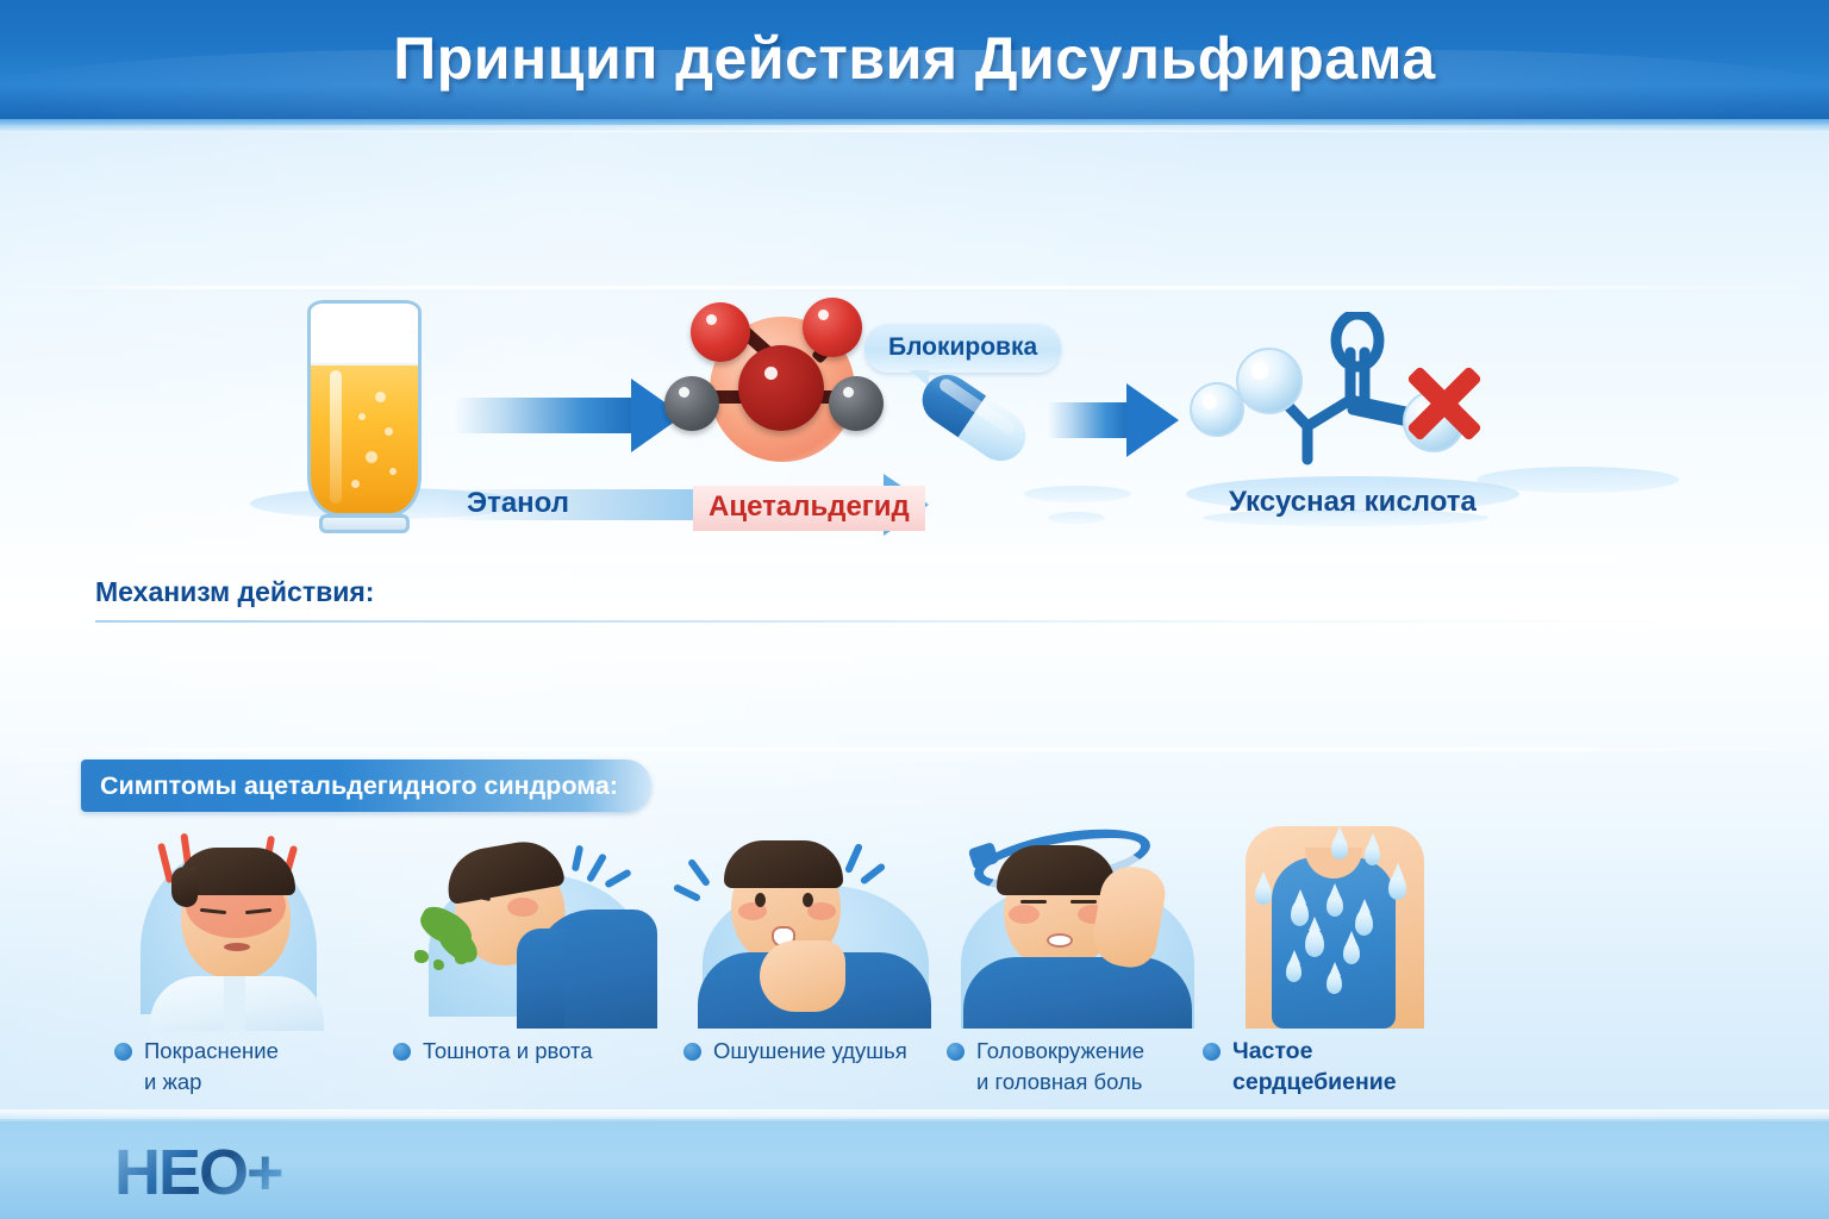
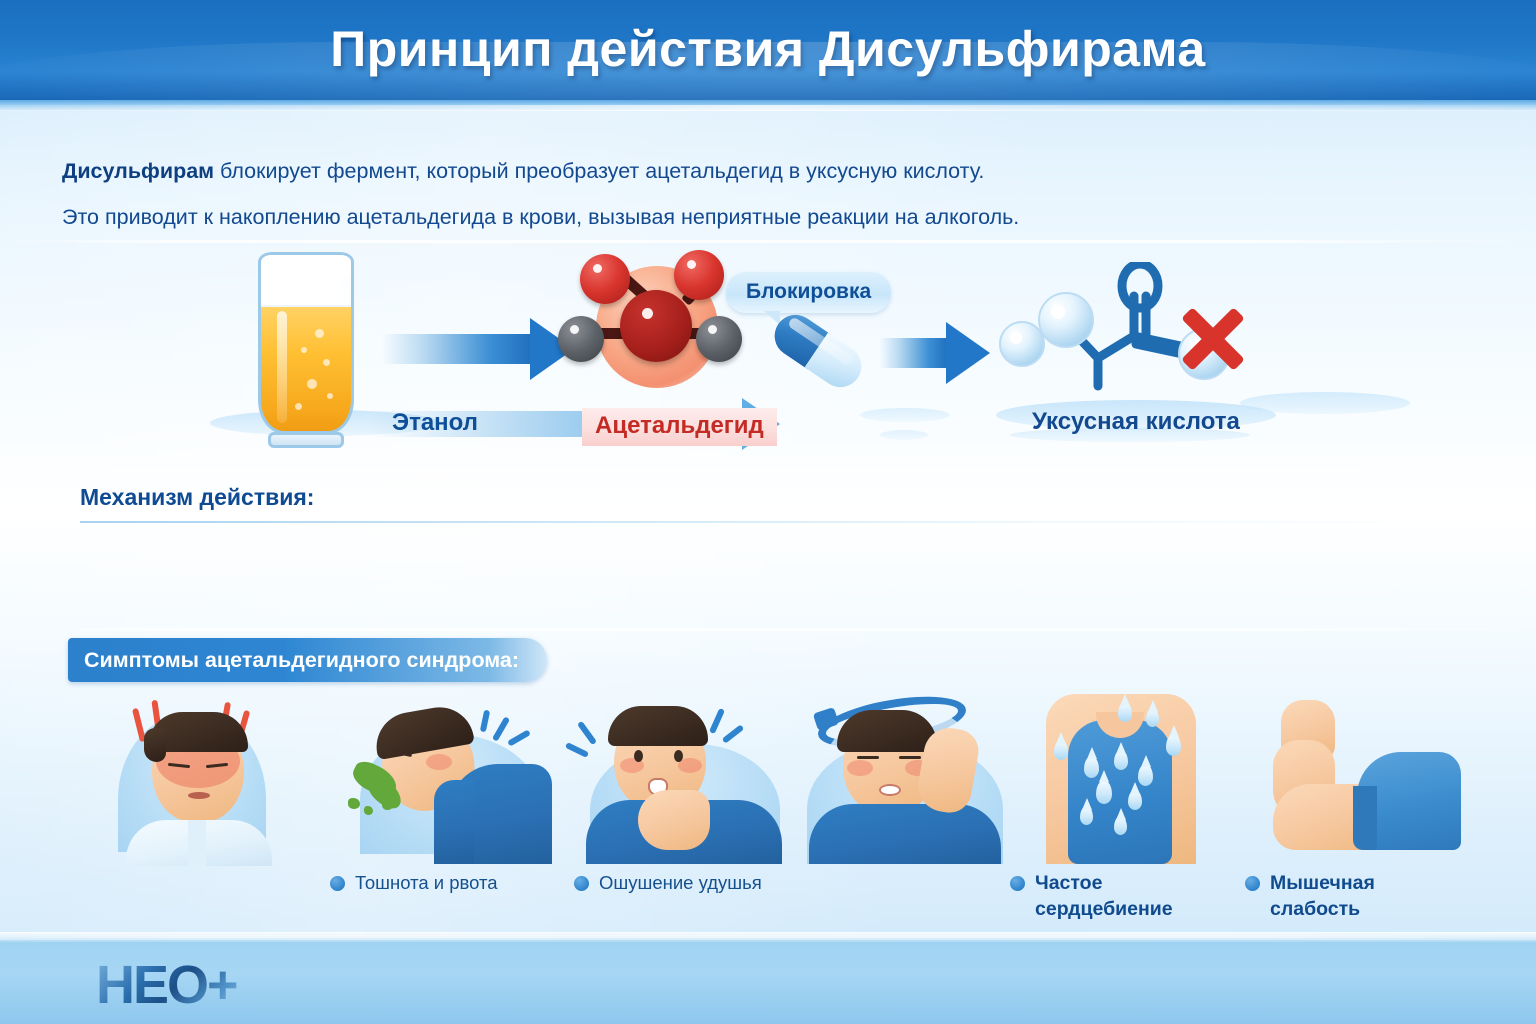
+ Дисульфирам блокирует фермент, который преобразует ацетальдегид в уксусную кислоту.
+ Это приводит к накоплению ацетальдегида в крови, вызывая неприятные реакции на алкоголь.
  Блокировка
  Этанол
  Ацетальдегид
  Уксусная кислота
  Механизм действия:
  Симптомы ацетальдегидного синдрома:
- Покраснение
- и жар
  Тошнота и рвота
  Ошушение удушья
- Головокружение
- и головная боль
  Частое
  сердцебиение
+ Мышечная
+ слабость
  НЕО+
